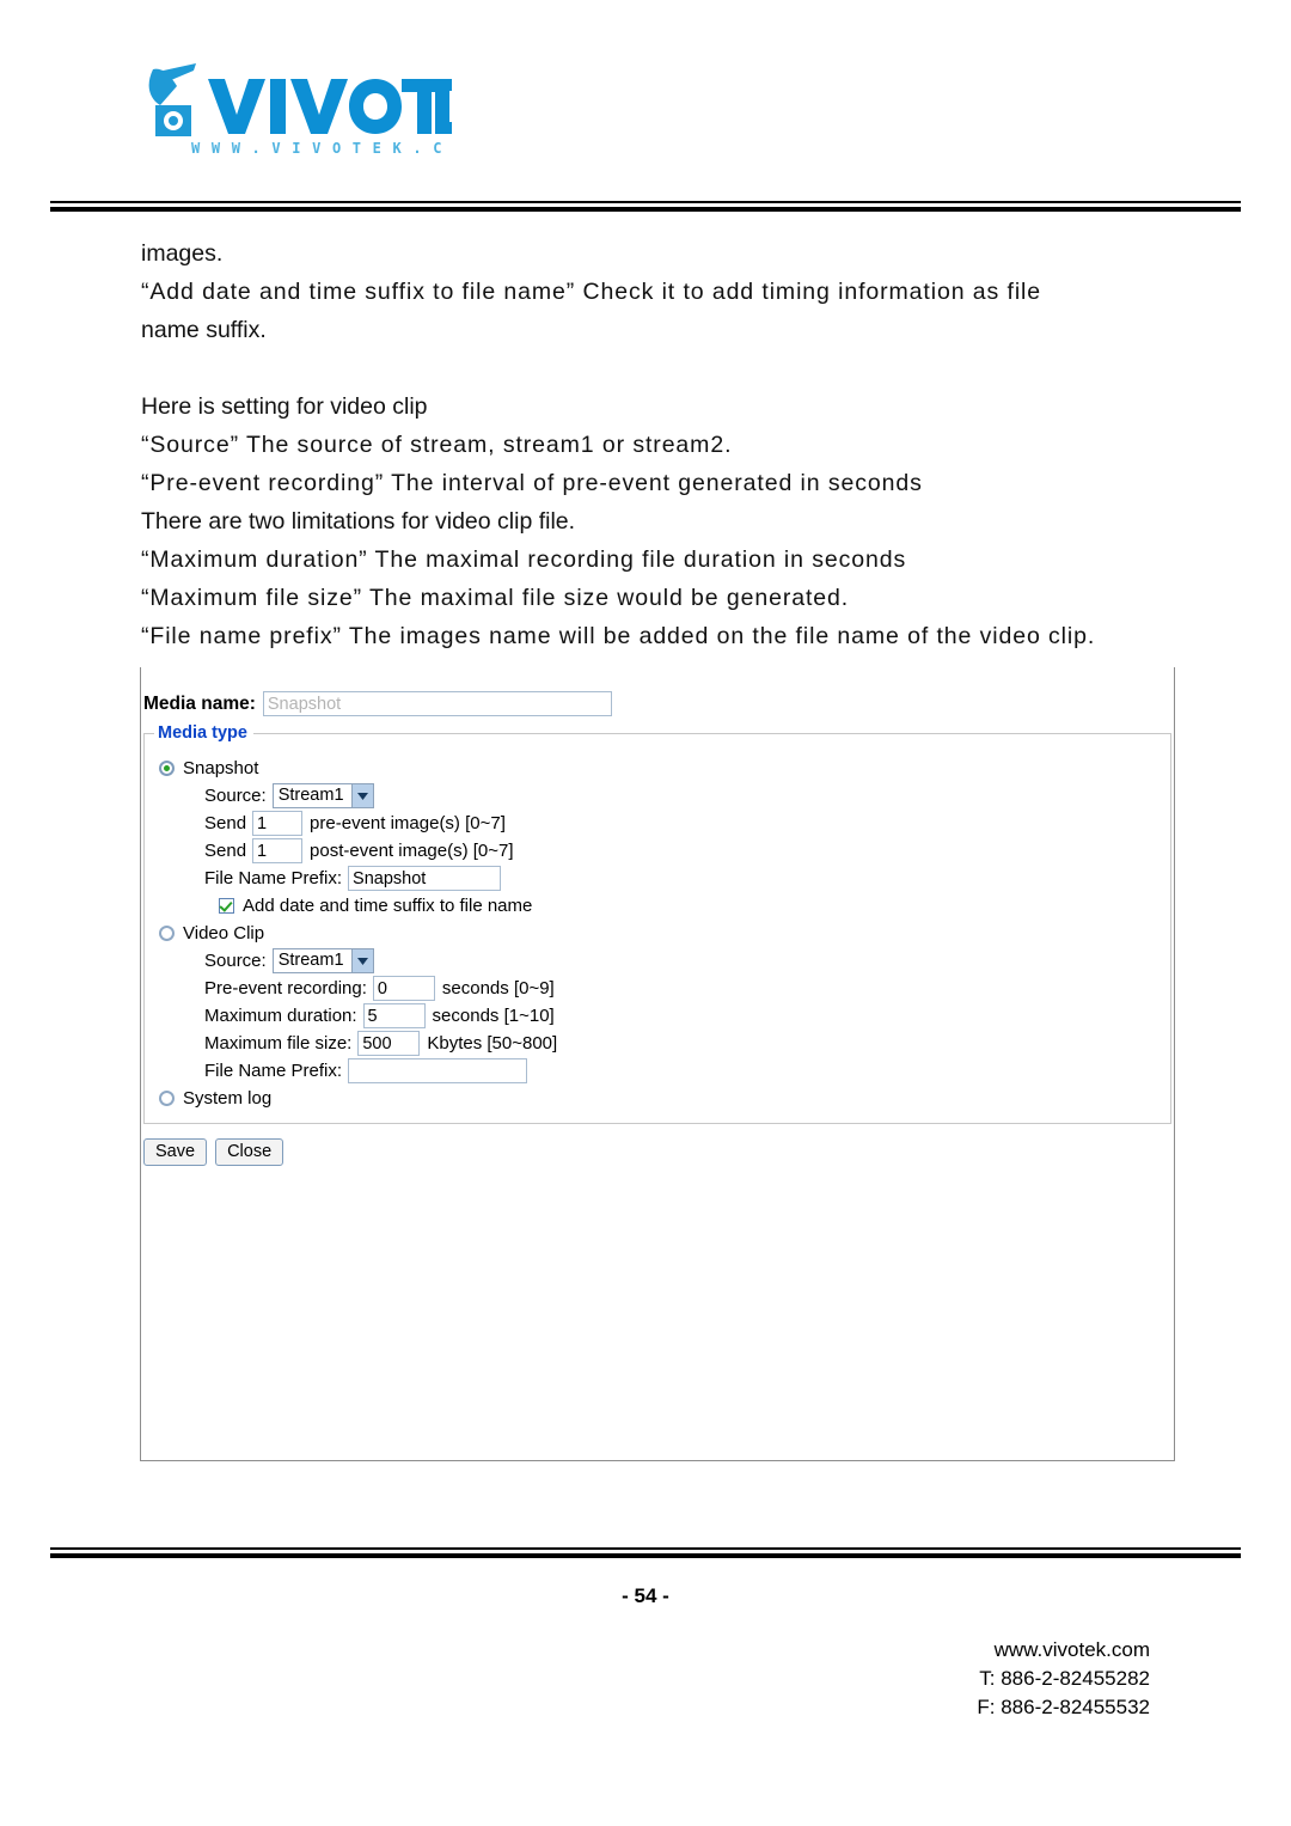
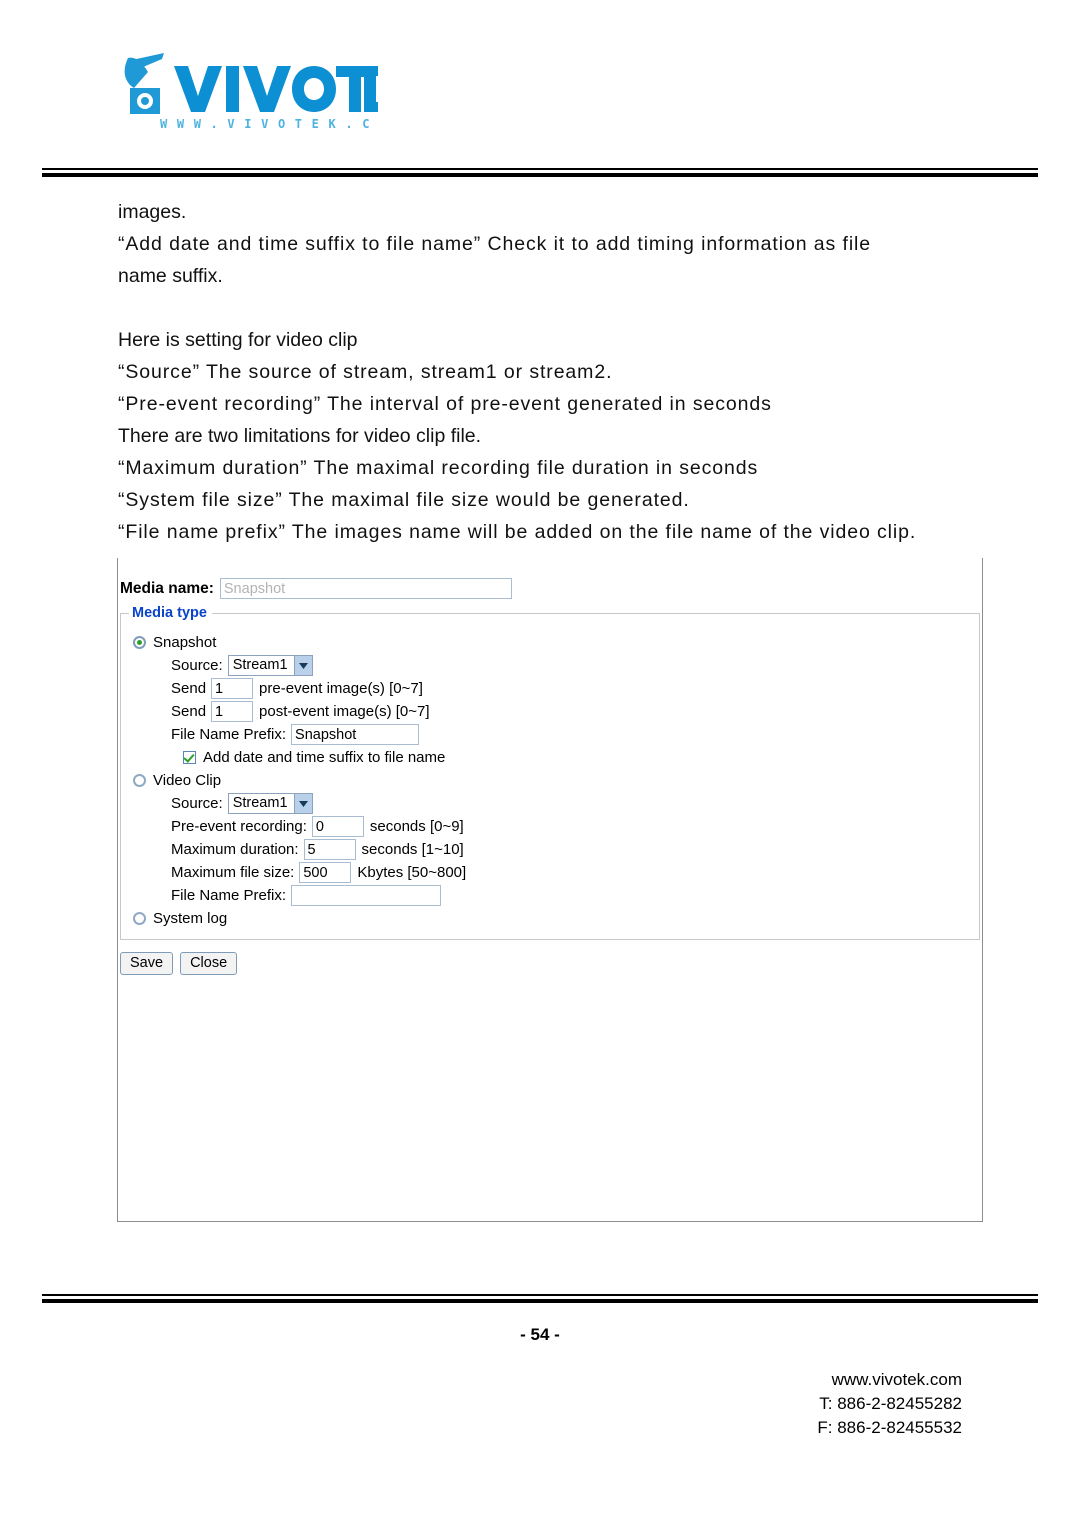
  W W W . V I V O T E K . C
  images.
  “Add date and time suffix to file name” Check it to add timing information as file
  name suffix.
  Here is setting for video clip
  “Source” The source of stream, stream1 or stream2.
  “Pre-event recording” The interval of pre-event generated in seconds
  There are two limitations for video clip file.
  “Maximum duration” The maximal recording file duration in seconds
- “Maximum file size” The maximal file size would be generated.
+ “System file size” The maximal file size would be generated.
  “File name prefix” The images name will be added on the file name of the video clip.
  Media name:
  Snapshot
  Media type
  Snapshot
  Source:
  Stream1
  Send
  1
  pre-event image(s) [0~7]
  Send
  1
  post-event image(s) [0~7]
  File Name Prefix:
  Snapshot
  Add date and time suffix to file name
  Video Clip
  Source:
  Stream1
  Pre-event recording:
  0
  seconds [0~9]
  Maximum duration:
  5
  seconds [1~10]
  Maximum file size:
  500
  Kbytes [50~800]
  File Name Prefix:
  System log
  Save
  Close
  - 54 -
  www.vivotek.com
  T: 886-2-82455282
  F: 886-2-82455532
